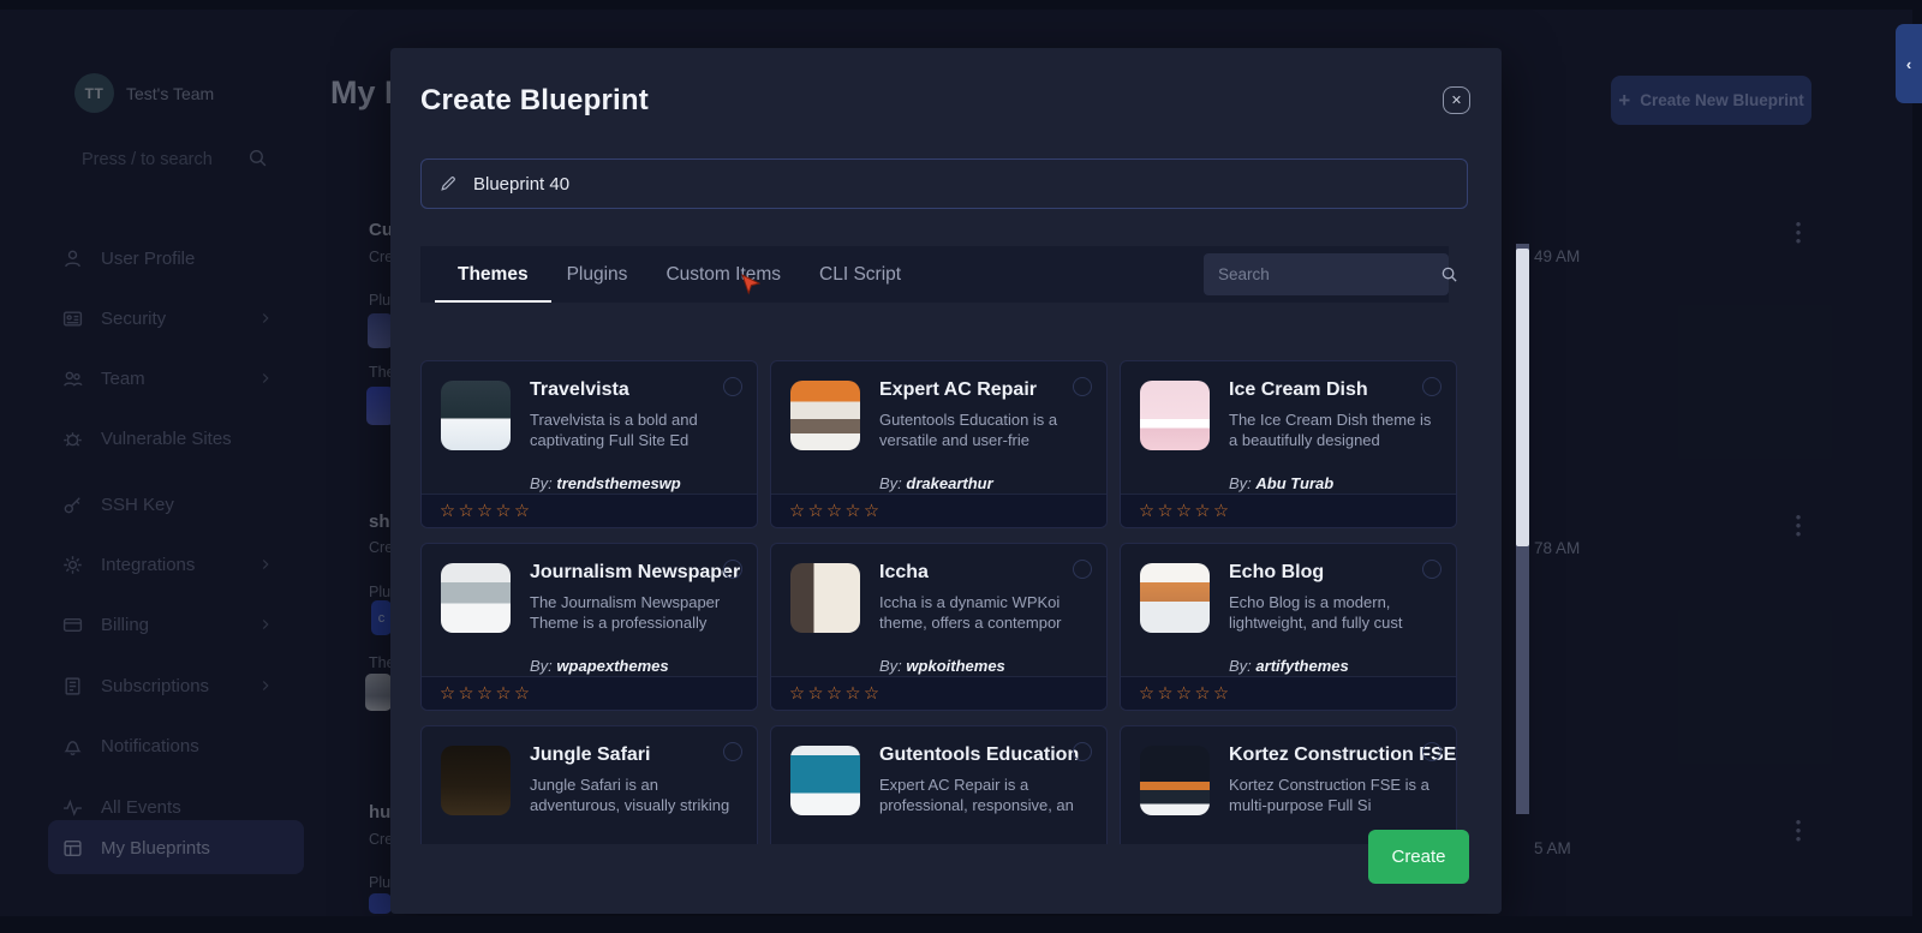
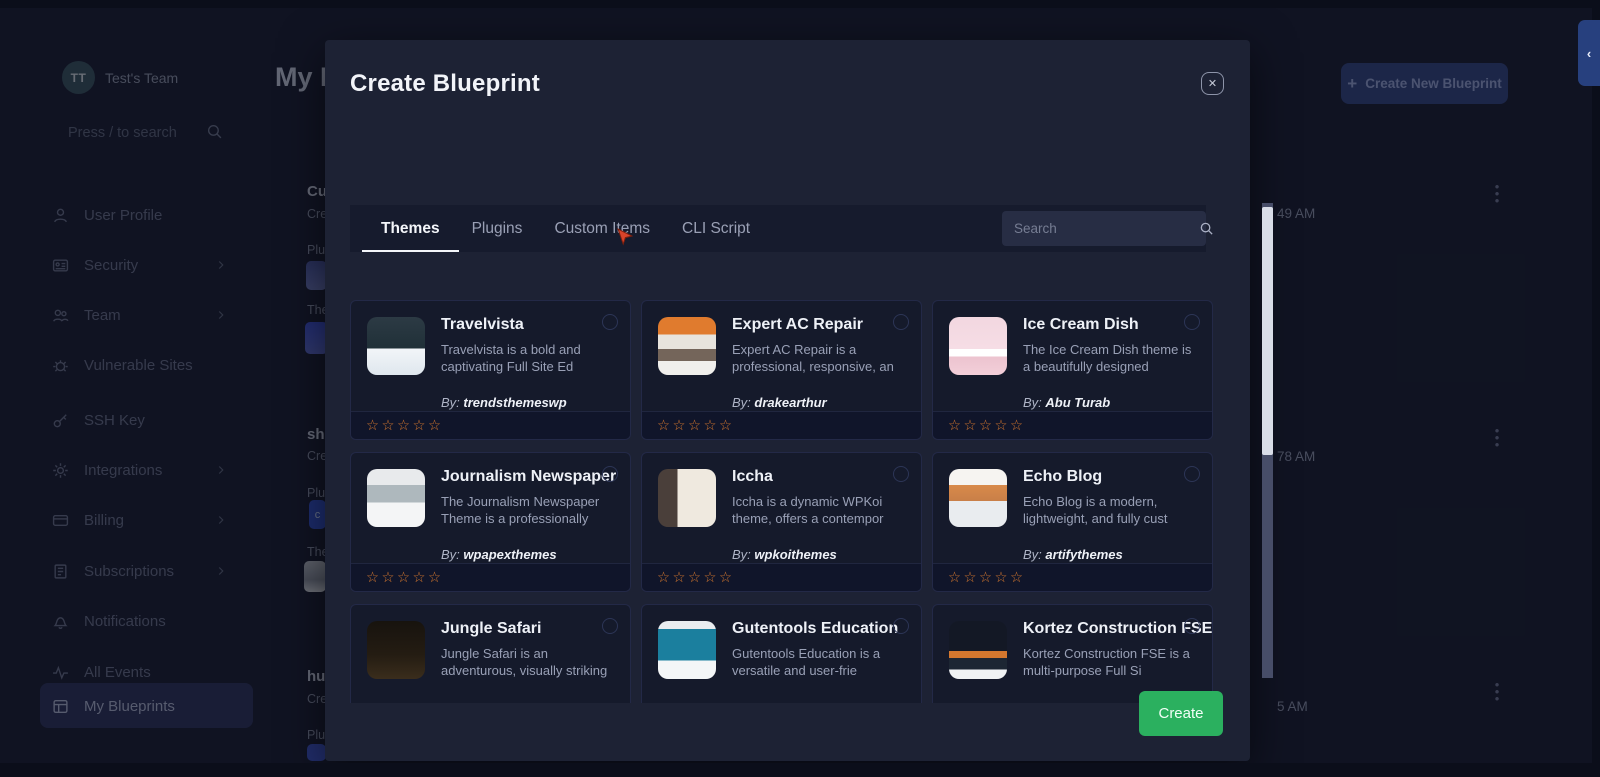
  TT
  Test's Team
  Press / to search
  User Profile
  Security
  Team
  Vulnerable Sites
  SSH Key
  Integrations
  Billing
  Subscriptions
  Notifications
  All Events
  My Blueprints
  +
  Create New Blueprint
  ‹
  49 AM
  78 AM
  5 AM
  •
  •
  •
  •
  •
  •
  •
  •
  •
  Cu
  Cre
  Plu
  sh
  Cre
  Plu
  hu
  Cre
  Plu
  c
  Create Blueprint
  ✕
- Blueprint 40
  Themes
  Plugins
  Custom Items
  CLI Script
  Search
  Travelvista
  Travelvista is a bold and captivating Full Site Ed
  By: trendsthemeswp
  ☆☆☆☆☆
  Expert AC Repair
- Gutentools Education is a versatile and user-frie
+ Expert AC Repair is a professional, responsive, an
  By: drakearthur
  ☆☆☆☆☆
  Ice Cream Dish
  The Ice Cream Dish theme is a beautifully designed
  By: Abu Turab
  ☆☆☆☆☆
  Journalism Newspaper
  The Journalism Newspaper Theme is a professionally
  By: wpapexthemes
  ☆☆☆☆☆
  Iccha
  Iccha is a dynamic WPKoi theme, offers a contempor
  By: wpkoithemes
  ☆☆☆☆☆
  Echo Blog
  Echo Blog is a modern, lightweight, and fully cust
  By: artifythemes
  ☆☆☆☆☆
  Jungle Safari
  Jungle Safari is an adventurous, visually striking
  Gutentools Education
- Expert AC Repair is a professional, responsive, an
+ Gutentools Education is a versatile and user-frie
  Kortez Construction FSE
  Kortez Construction FSE is a multi-purpose Full Si
  Create
